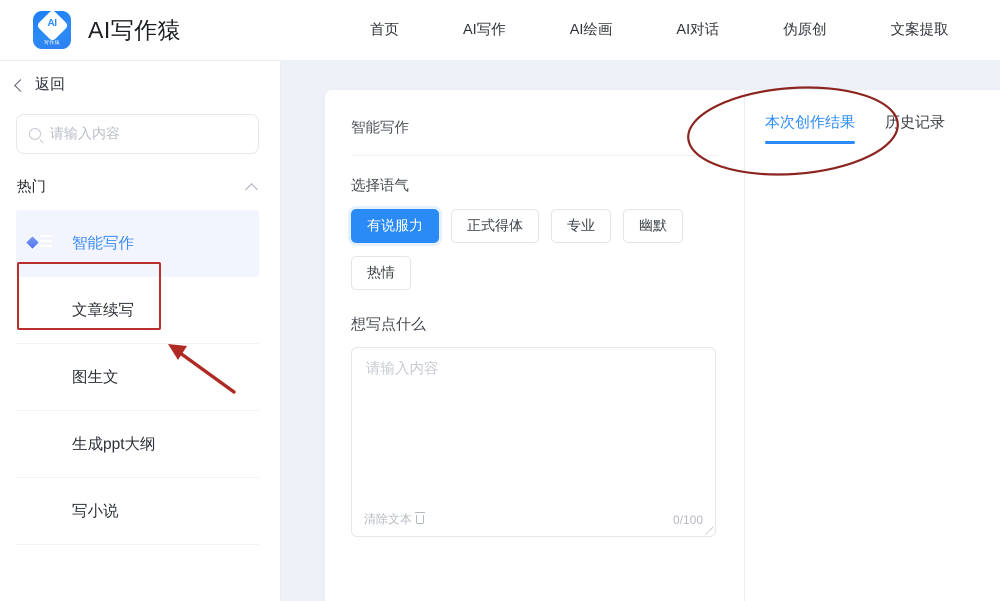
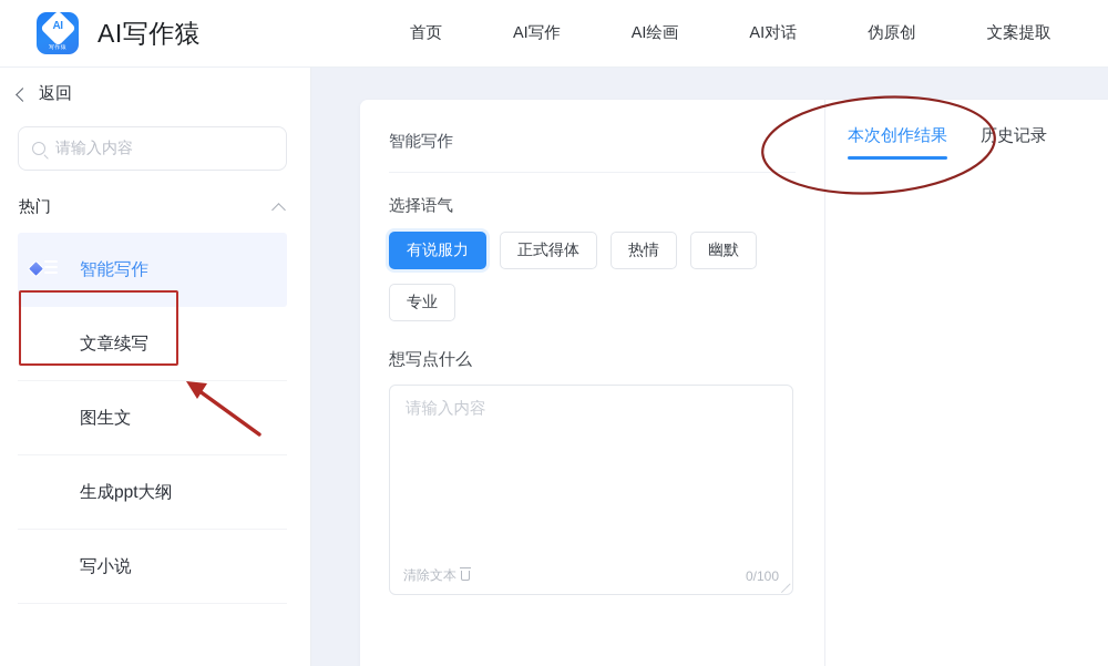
  AI
  AI写作猿
  首页
  AI写作
  AI绘画
  AI对话
  伪原创
  文案提取
  返回
  请输入内容
  热门
  智能写作
  文章续写
  图生文
  生成ppt大纲
  写小说
  智能写作
  选择语气
  有说服力
  正式得体
- 专业
+ 热情
  幽默
- 热情
+ 专业
  想写点什么
  请输入内容
  清除文本
  0/100
  本次创作结果
  历史记录
